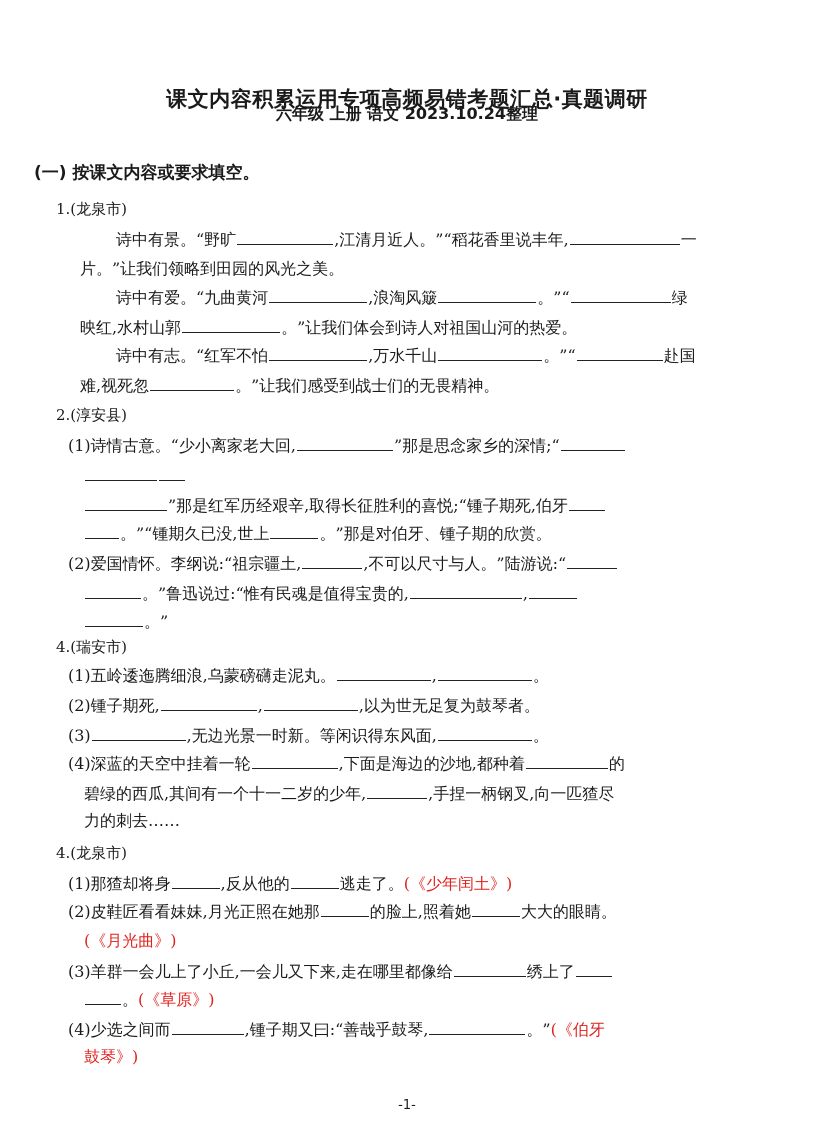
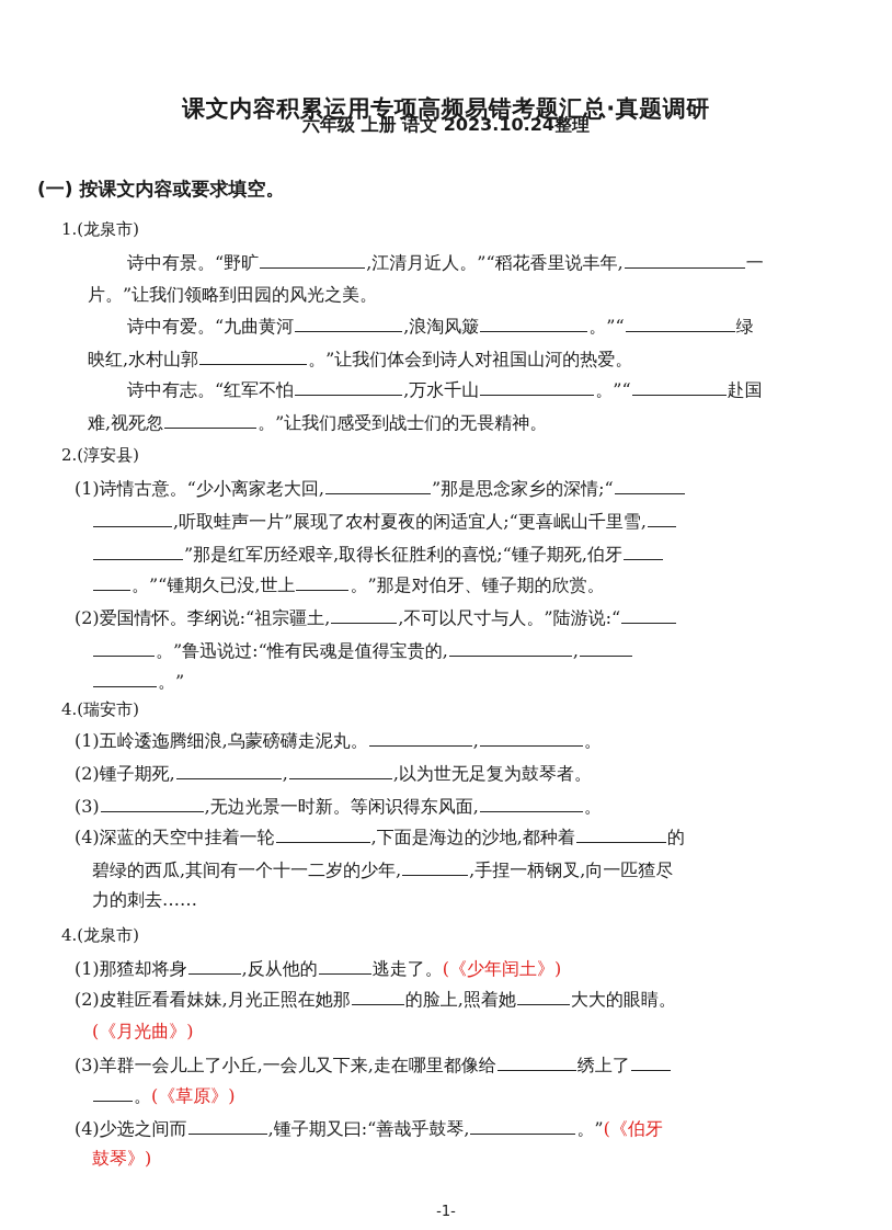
  课文内容积累运用专项高频易错考题汇总·真题调研
  六年级 上册 语文 2023.10.24整理
  (一) 按课文内容或要求填空。
  1.(龙泉市)
  诗中有景。“野旷 ,江清月近人。”“稻花香里说丰年, 一
  片。”让我们领略到田园的风光之美。
  诗中有爱。“九曲黄河 ,浪淘风簸 。”“ 绿
  映红,水村山郭 。”让我们体会到诗人对祖国山河的热爱。
  诗中有志。“红军不怕 ,万水千山 。”“ 赴国
  难,视死忽 。”让我们感受到战士们的无畏精神。
  2.(淳安县)
  (1)诗情古意。“少小离家老大回, ”那是思念家乡的深情;“
+ ,听取蛙声一片”展现了农村夏夜的闲适宜人;“更喜岷山千里雪,
  ”那是红军历经艰辛,取得长征胜利的喜悦;“锺子期死,伯牙
  。”“锺期久已没,世上 。”那是对伯牙、锺子期的欣赏。
  (2)爱国情怀。李纲说:“祖宗疆土, ,不可以尺寸与人。”陆游说:“
  。”鲁迅说过:“惟有民魂是值得宝贵的, ,
  。”
  4.(瑞安市)
  (1)五岭逶迤腾细浪,乌蒙磅礴走泥丸。 , 。
  (2)锺子期死, , ,以为世无足复为鼓琴者。
  (3) ,无边光景一时新。等闲识得东风面, 。
  (4)深蓝的天空中挂着一轮 ,下面是海边的沙地,都种着 的
  碧绿的西瓜,其间有一个十一二岁的少年, ,手捏一柄钢叉,向一匹猹尽
  力的刺去……
  4.(龙泉市)
  (1)那猹却将身 ,反从他的 逃走了。(《少年闰土》)
  (2)皮鞋匠看看妹妹,月光正照在她那 的脸上,照着她 大大的眼睛。
  (《月光曲》)
  (3)羊群一会儿上了小丘,一会儿又下来,走在哪里都像给 绣上了
  。(《草原》)
  (4)少选之间而 ,锺子期又曰:“善哉乎鼓琴, 。”(《伯牙
  鼓琴》)
  -1-
